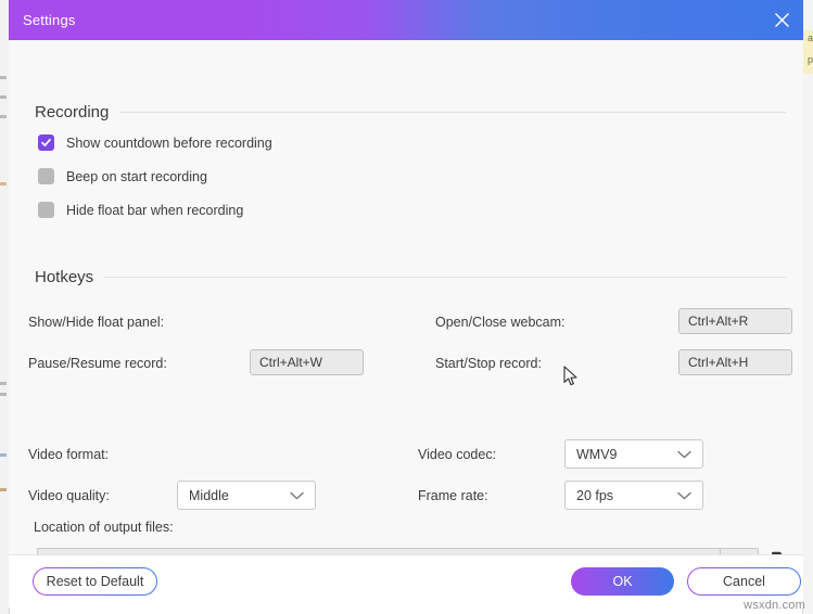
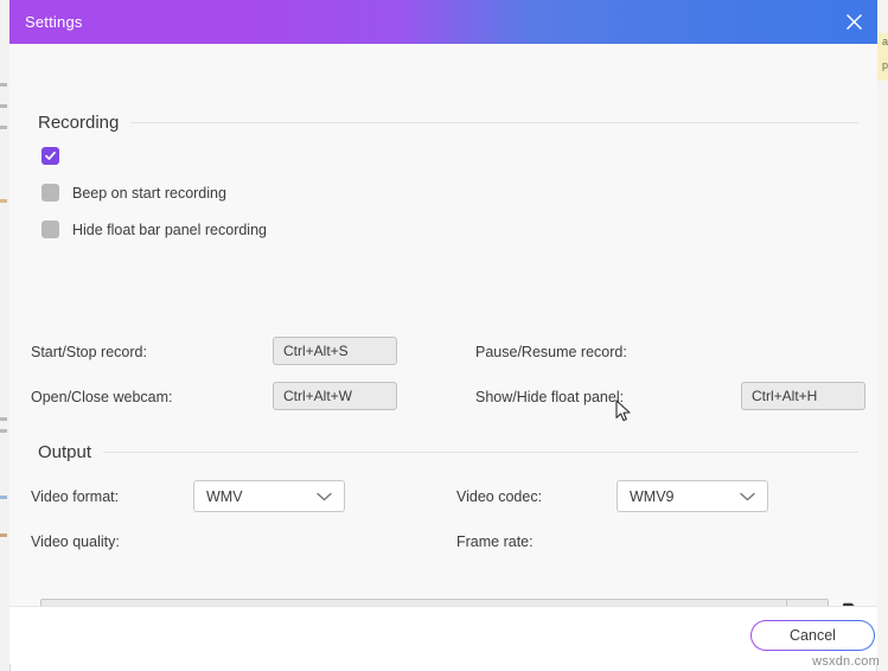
  a
  p
  Settings
  Recording
- Show countdown before recording
  Beep on start recording
- Hide float bar when recording
+ Hide float bar panel recording
- Hotkeys
- Show/Hide float panel:
+ Start/Stop record:
+ Ctrl+Alt+S
- Open/Close webcam:
+ Pause/Resume record:
- Ctrl+Alt+R
- Pause/Resume record:
+ Open/Close webcam:
  Ctrl+Alt+W
- Start/Stop record:
+ Show/Hide float panel:
  Ctrl+Alt+H
+ Output
  Video format:
+ WMV
  Video codec:
  WMV9
  Video quality:
- Middle
  Frame rate:
- 20 fps
- Location of output files:
- Reset to Default
- OK
  Cancel
  wsxdn.com
